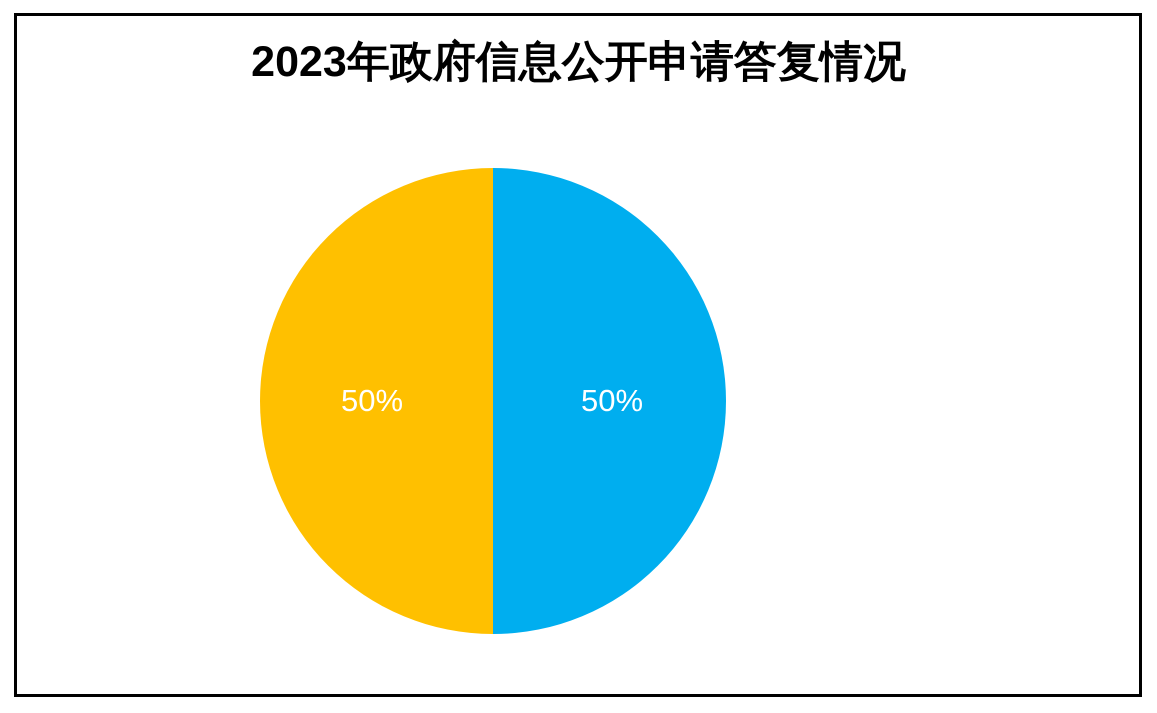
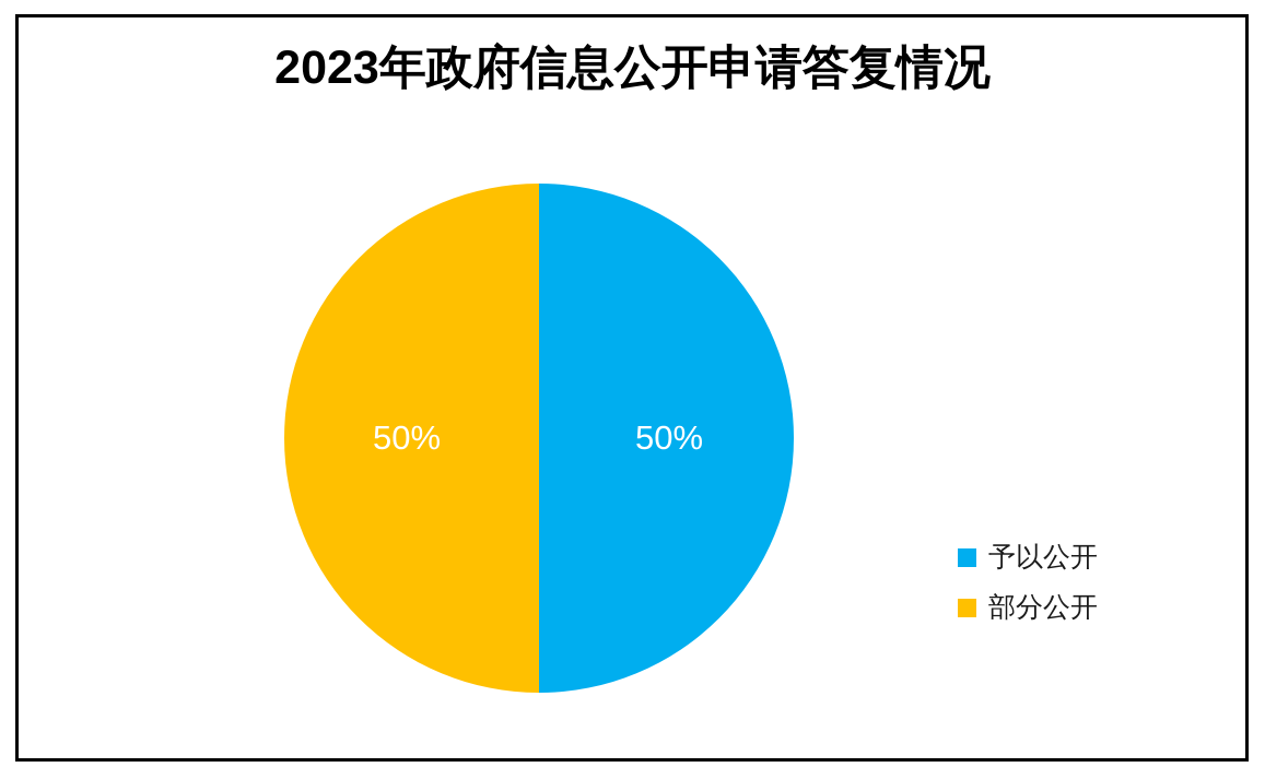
  2023年政府信息公开申请答复情况
  50%
  50%
+ 予以公开
+ 部分公开
